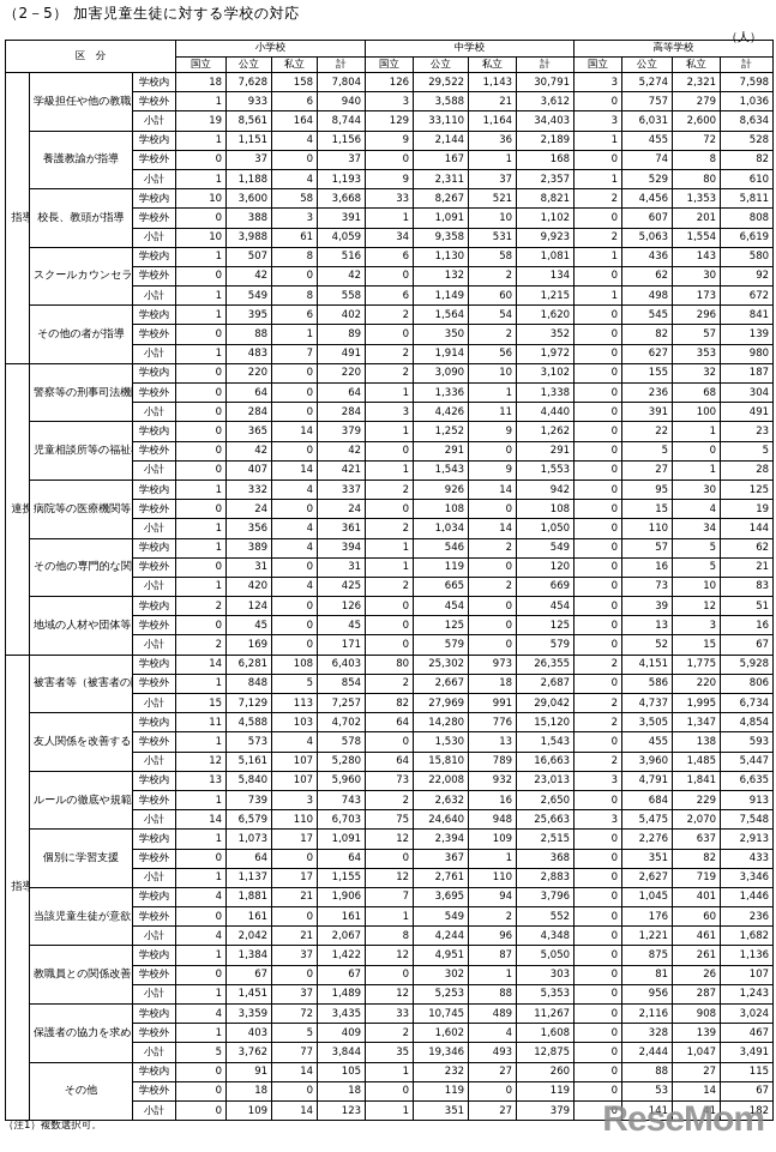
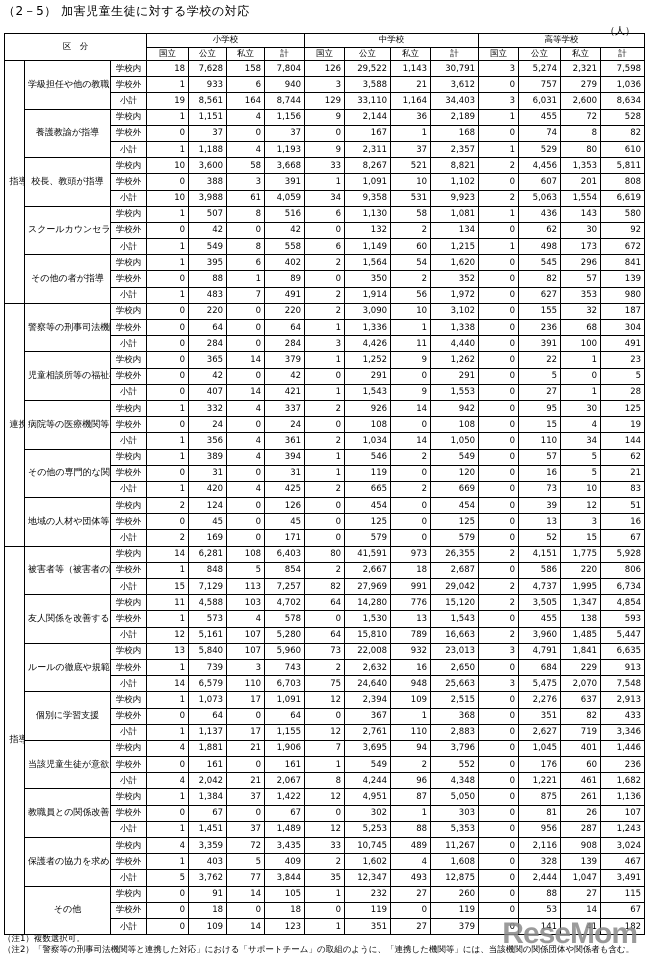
  （2－5） 加害児童生徒に対する学校の対応
  （人）
  区 分	小学校	中学校	高等学校
  国立	公立	私立	計	国立	公立	私立	計	国立	公立	私立	計
  指導	学級担任や他の教職	学校内	18	7,628	158	7,804	126	29,522	1,143	30,791	3	5,274	2,321	7,598
  学校外	1	933	6	940	3	3,588	21	3,612	0	757	279	1,036
  小計	19	8,561	164	8,744	129	33,110	1,164	34,403	3	6,031	2,600	8,634
  養護教諭が指導	学校内	1	1,151	4	1,156	9	2,144	36	2,189	1	455	72	528
  学校外	0	37	0	37	0	167	1	168	0	74	8	82
  小計	1	1,188	4	1,193	9	2,311	37	2,357	1	529	80	610
  校長、教頭が指導	学校内	10	3,600	58	3,668	33	8,267	521	8,821	2	4,456	1,353	5,811
  学校外	0	388	3	391	1	1,091	10	1,102	0	607	201	808
  小計	10	3,988	61	4,059	34	9,358	531	9,923	2	5,063	1,554	6,619
  スクールカウンセラ	学校内	1	507	8	516	6	1,130	58	1,081	1	436	143	580
  学校外	0	42	0	42	0	132	2	134	0	62	30	92
  小計	1	549	8	558	6	1,149	60	1,215	1	498	173	672
  その他の者が指導	学校内	1	395	6	402	2	1,564	54	1,620	0	545	296	841
  学校外	0	88	1	89	0	350	2	352	0	82	57	139
  小計	1	483	7	491	2	1,914	56	1,972	0	627	353	980
  連携	警察等の刑事司法機	学校内	0	220	0	220	2	3,090	10	3,102	0	155	32	187
  学校外	0	64	0	64	1	1,336	1	1,338	0	236	68	304
  小計	0	284	0	284	3	4,426	11	4,440	0	391	100	491
  児童相談所等の福祉	学校内	0	365	14	379	1	1,252	9	1,262	0	22	1	23
  学校外	0	42	0	42	0	291	0	291	0	5	0	5
  小計	0	407	14	421	1	1,543	9	1,553	0	27	1	28
  病院等の医療機関等	学校内	1	332	4	337	2	926	14	942	0	95	30	125
  学校外	0	24	0	24	0	108	0	108	0	15	4	19
  小計	1	356	4	361	2	1,034	14	1,050	0	110	34	144
  その他の専門的な関	学校内	1	389	4	394	1	546	2	549	0	57	5	62
  学校外	0	31	0	31	1	119	0	120	0	16	5	21
  小計	1	420	4	425	2	665	2	669	0	73	10	83
  地域の人材や団体等	学校内	2	124	0	126	0	454	0	454	0	39	12	51
  学校外	0	45	0	45	0	125	0	125	0	13	3	16
  小計	2	169	0	171	0	579	0	579	0	52	15	67
- 指導	被害者等（被害者の	学校内	14	6,281	108	6,403	80	25,302	973	26,355	2	4,151	1,775	5,928
+ 指導	被害者等（被害者の	学校内	14	6,281	108	6,403	80	41,591	973	26,355	2	4,151	1,775	5,928
  学校外	1	848	5	854	2	2,667	18	2,687	0	586	220	806
  小計	15	7,129	113	7,257	82	27,969	991	29,042	2	4,737	1,995	6,734
  友人関係を改善する	学校内	11	4,588	103	4,702	64	14,280	776	15,120	2	3,505	1,347	4,854
  学校外	1	573	4	578	0	1,530	13	1,543	0	455	138	593
  小計	12	5,161	107	5,280	64	15,810	789	16,663	2	3,960	1,485	5,447
  ルールの徹底や規範	学校内	13	5,840	107	5,960	73	22,008	932	23,013	3	4,791	1,841	6,635
  学校外	1	739	3	743	2	2,632	16	2,650	0	684	229	913
  小計	14	6,579	110	6,703	75	24,640	948	25,663	3	5,475	2,070	7,548
  個別に学習支援	学校内	1	1,073	17	1,091	12	2,394	109	2,515	0	2,276	637	2,913
  学校外	0	64	0	64	0	367	1	368	0	351	82	433
  小計	1	1,137	17	1,155	12	2,761	110	2,883	0	2,627	719	3,346
  当該児童生徒が意欲	学校内	4	1,881	21	1,906	7	3,695	94	3,796	0	1,045	401	1,446
  学校外	0	161	0	161	1	549	2	552	0	176	60	236
  小計	4	2,042	21	2,067	8	4,244	96	4,348	0	1,221	461	1,682
  教職員との関係改善	学校内	1	1,384	37	1,422	12	4,951	87	5,050	0	875	261	1,136
  学校外	0	67	0	67	0	302	1	303	0	81	26	107
  小計	1	1,451	37	1,489	12	5,253	88	5,353	0	956	287	1,243
  保護者の協力を求め	学校内	4	3,359	72	3,435	33	10,745	489	11,267	0	2,116	908	3,024
  学校外	1	403	5	409	2	1,602	4	1,608	0	328	139	467
- 小計	5	3,762	77	3,844	35	19,346	493	12,875	0	2,444	1,047	3,491
+ 小計	5	3,762	77	3,844	35	12,347	493	12,875	0	2,444	1,047	3,491
  その他	学校内	0	91	14	105	1	232	27	260	0	88	27	115
  学校外	0	18	0	18	0	119	0	119	0	53	14	67
  小計	0	109	14	123	1	351	27	379	0	141	41	182
  （注1）複数選択可。
+ （注2）「警察等の刑事司法機関等と連携した対応」における「サポートチーム」の取組のように、「連携した機関等」には、当該機関の関係団体や関係者も含む。
  ReseMom
